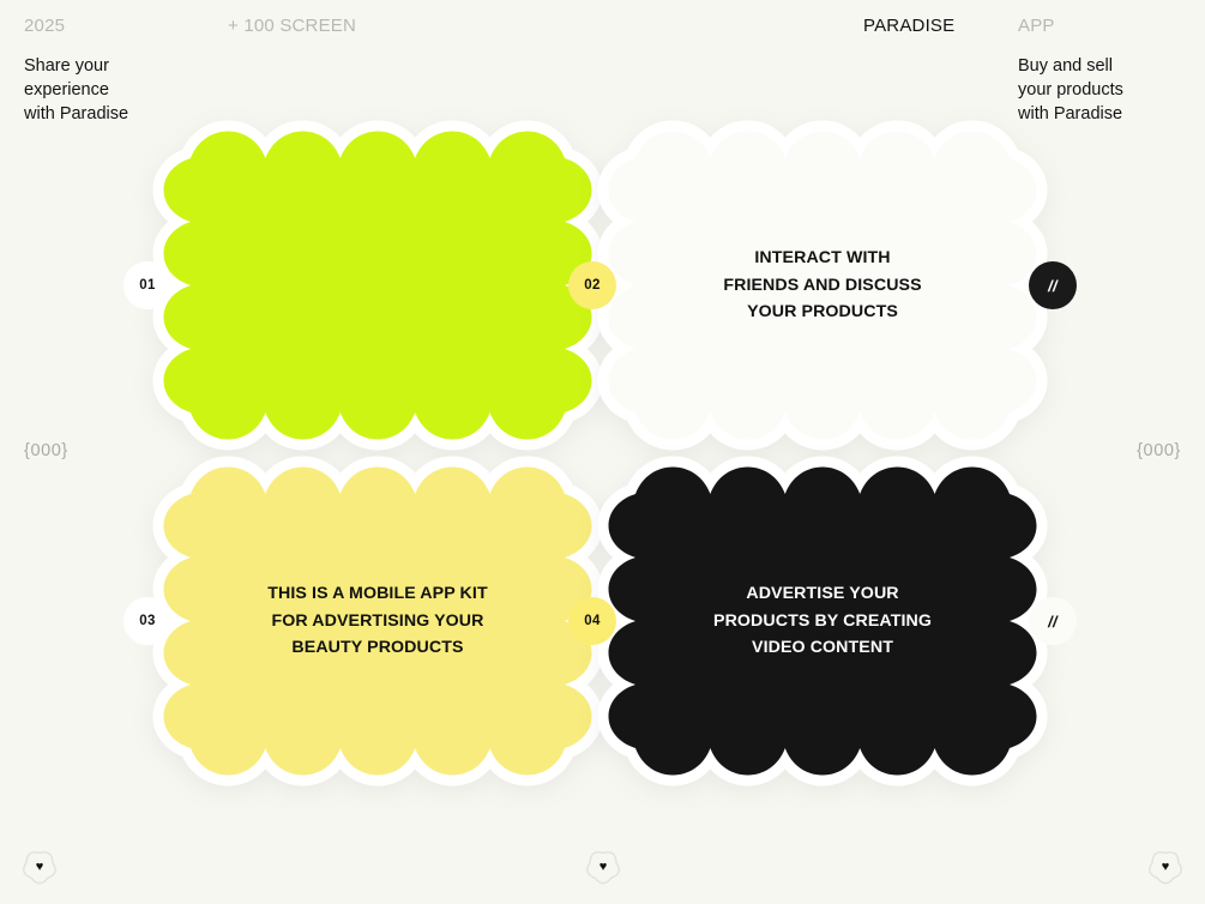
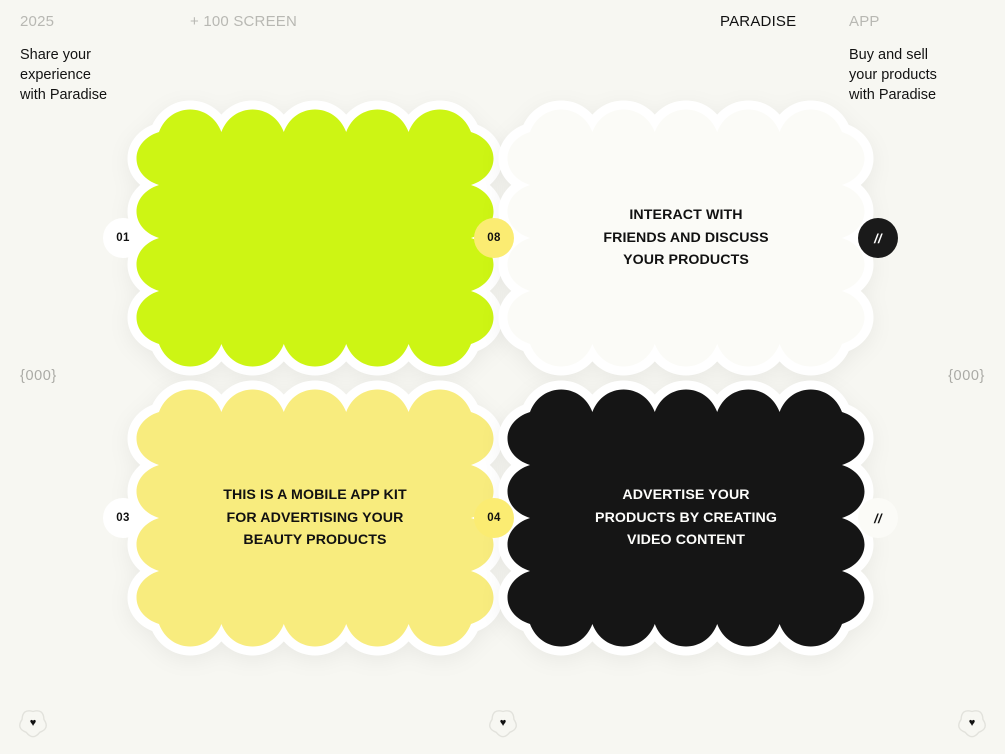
  2025
  + 100 SCREEN
  PARADISE
  APP
  Share your
  experience
  with Paradise
  Buy and sell
  your products
  with Paradise
  {000}
  {000}
  01
  INTERACT WITH
  FRIENDS AND DISCUSS
  YOUR PRODUCTS
- 02
+ 08
  //
  THIS IS A MOBILE APP KIT
  FOR ADVERTISING YOUR
  BEAUTY PRODUCTS
  03
  ADVERTISE YOUR
  PRODUCTS BY CREATING
  VIDEO CONTENT
  04
  //
  ♥
  ♥
  ♥
